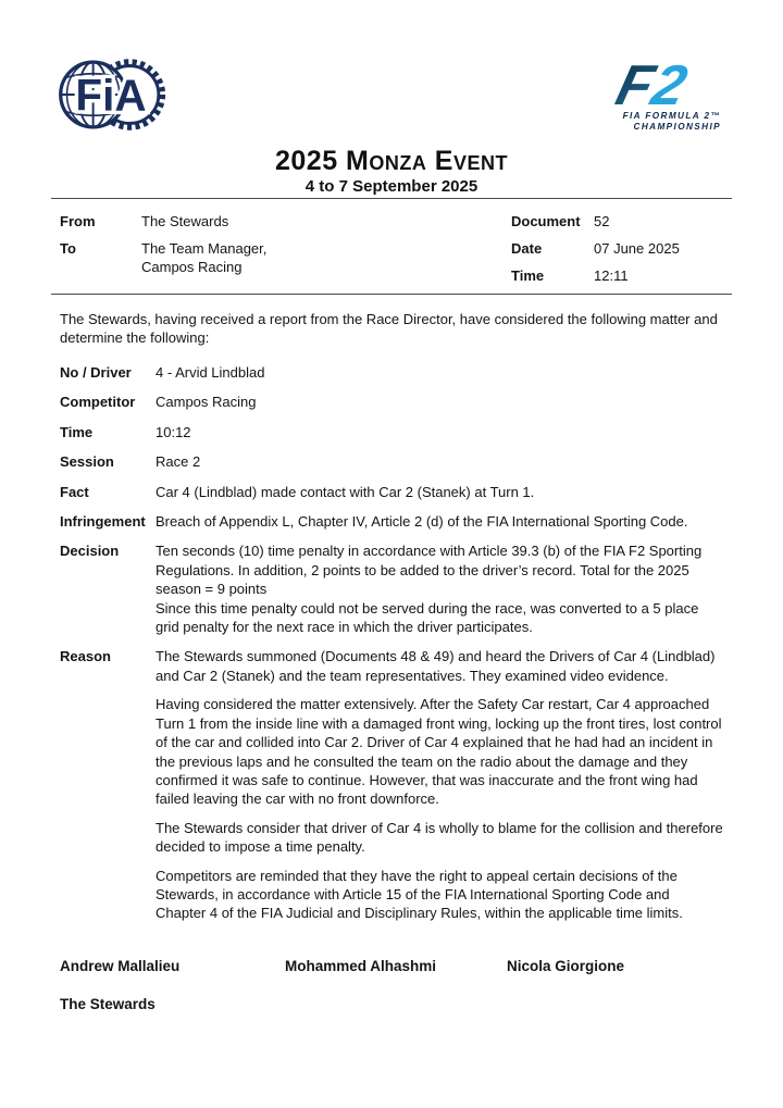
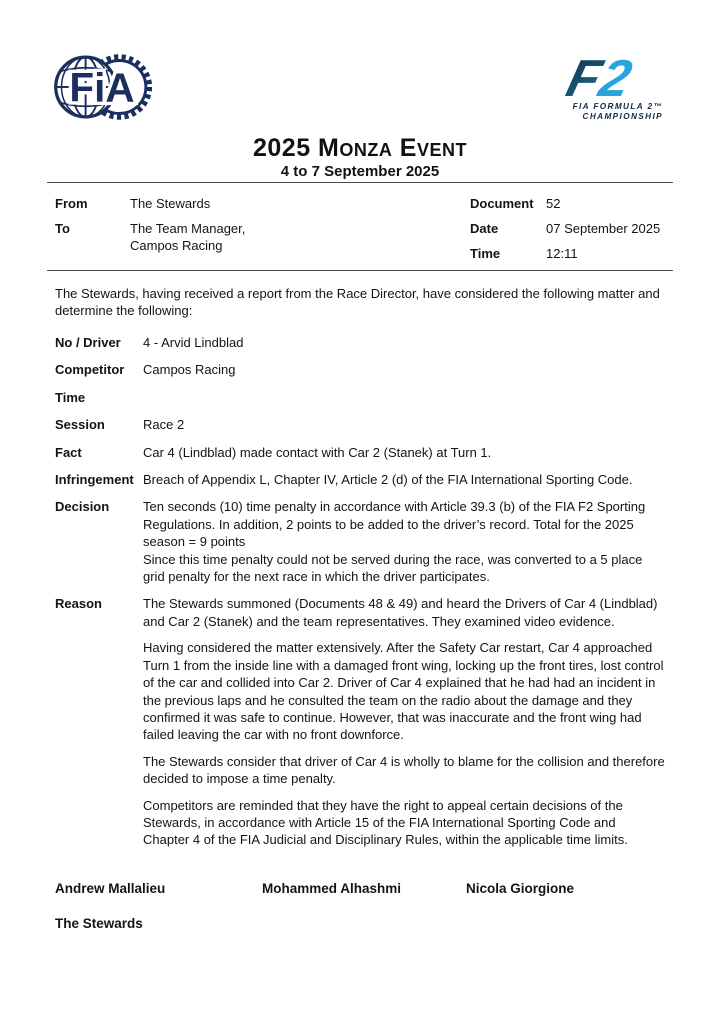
  FiA
  FIA FORMULA 2™
  CHAMPIONSHIP
  2025 Monza Event
  4 to 7 September 2025
  From
  The Stewards
  To
  The Team Manager,
  Campos Racing
  Document
  52
  Date
- 07 June 2025
+ 07 September 2025
  Time
  12:11
  The Stewards, having received a report from the Race Director, have considered the following matter and determine the following:
  No / Driver
  4 - Arvid Lindblad
  Competitor
  Campos Racing
  Time
- 10:12
  Session
  Race 2
  Fact
  Car 4 (Lindblad) made contact with Car 2 (Stanek) at Turn 1.
  Infringement
  Breach of Appendix L, Chapter IV, Article 2 (d) of the FIA International Sporting Code.
  Decision
  Ten seconds (10) time penalty in accordance with Article 39.3 (b) of the FIA F2 Sporting Regulations. In addition, 2 points to be added to the driver’s record. Total for the 2025 season = 9 points
  Since this time penalty could not be served during the race, was converted to a 5 place grid penalty for the next race in which the driver participates.
  Reason
  The Stewards summoned (Documents 48 & 49) and heard the Drivers of Car 4 (Lindblad) and Car 2 (Stanek) and the team representatives. They examined video evidence.
  Having considered the matter extensively. After the Safety Car restart, Car 4 approached Turn 1 from the inside line with a damaged front wing, locking up the front tires, lost control of the car and collided into Car 2. Driver of Car 4 explained that he had had an incident in the previous laps and he consulted the team on the radio about the damage and they confirmed it was safe to continue. However, that was inaccurate and the front wing had failed leaving the car with no front downforce.
  The Stewards consider that driver of Car 4 is wholly to blame for the collision and therefore decided to impose a time penalty.
  Competitors are reminded that they have the right to appeal certain decisions of the Stewards, in accordance with Article 15 of the FIA International Sporting Code and Chapter 4 of the FIA Judicial and Disciplinary Rules, within the applicable time limits.
  Andrew Mallalieu
  Mohammed Alhashmi
  Nicola Giorgione
  The Stewards
